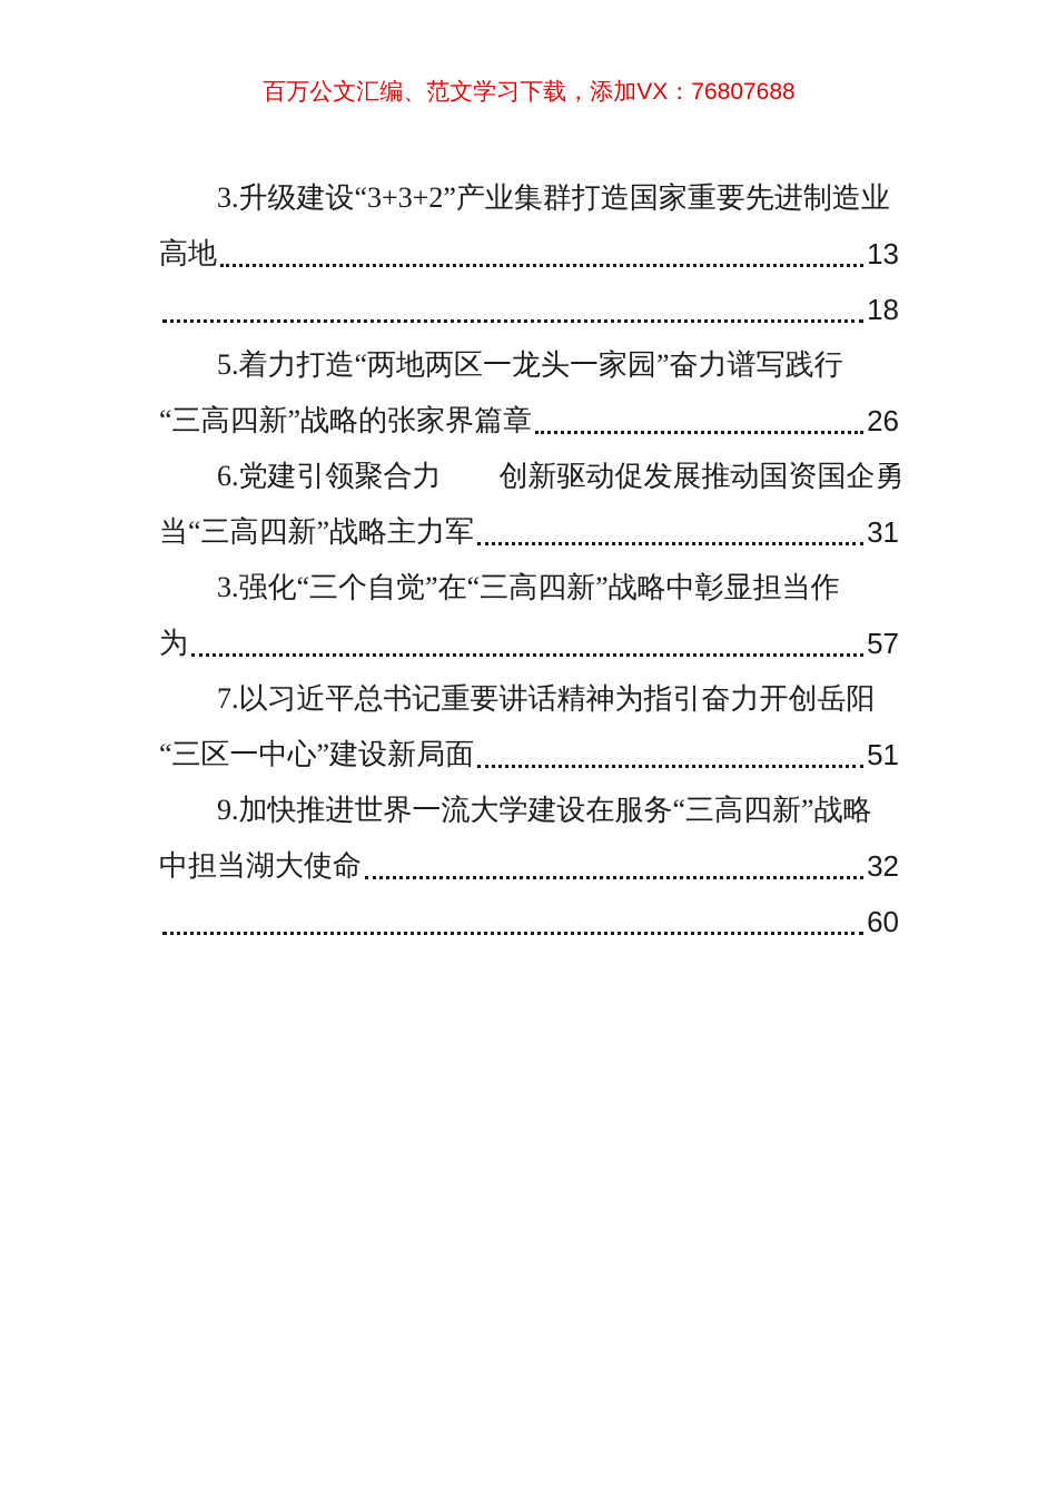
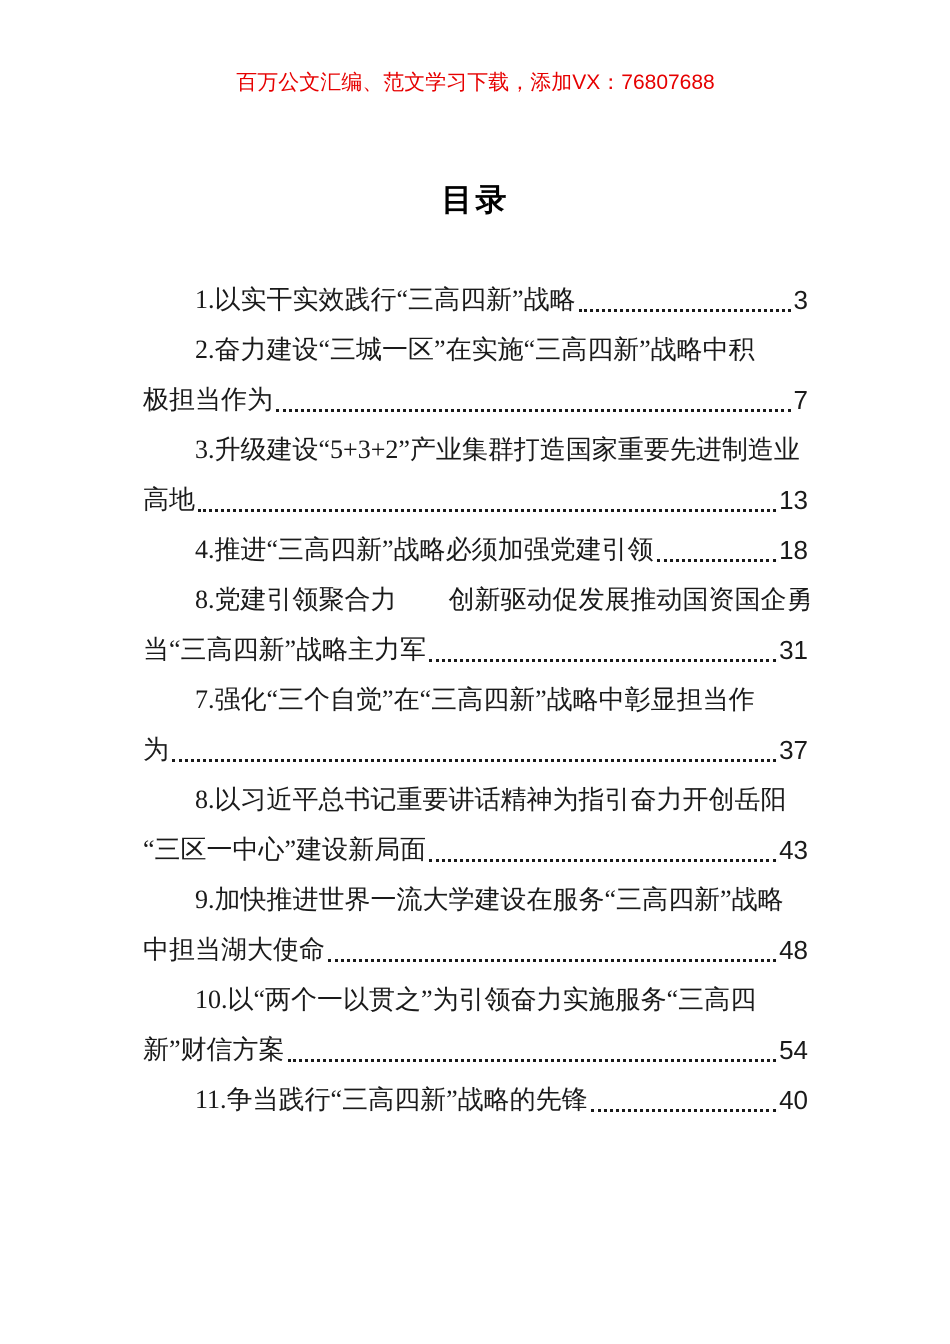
  百万公文汇编、范文学习下载，添加VX：76807688
+ 目录
+ 1.以实干实效践行“三高四新”战略
+ 3
+ 2.奋力建设“三城一区”在实施“三高四新”战略中积
+ 极担当作为
+ 7
- 3.升级建设“3+3+2”产业集群打造国家重要先进制造业
+ 3.升级建设“5+3+2”产业集群打造国家重要先进制造业
  高地
  13
+ 4.推进“三高四新”战略必须加强党建引领
  18
- 5.着力打造“两地两区一龙头一家园”奋力谱写践行
- “三高四新”战略的张家界篇章
- 26
- 6.党建引领聚合力 创新驱动促发展推动国资国企勇
+ 8.党建引领聚合力 创新驱动促发展推动国资国企勇
  当“三高四新”战略主力军
  31
- 3.强化“三个自觉”在“三高四新”战略中彰显担当作
+ 7.强化“三个自觉”在“三高四新”战略中彰显担当作
  为
- 57
+ 37
- 7.以习近平总书记重要讲话精神为指引奋力开创岳阳
+ 8.以习近平总书记重要讲话精神为指引奋力开创岳阳
  “三区一中心”建设新局面
- 51
+ 43
  9.加快推进世界一流大学建设在服务“三高四新”战略
  中担当湖大使命
- 32
+ 48
+ 10.以“两个一以贯之”为引领奋力实施服务“三高四
+ 新”财信方案
+ 54
+ 11.争当践行“三高四新”战略的先锋
- 60
+ 40
